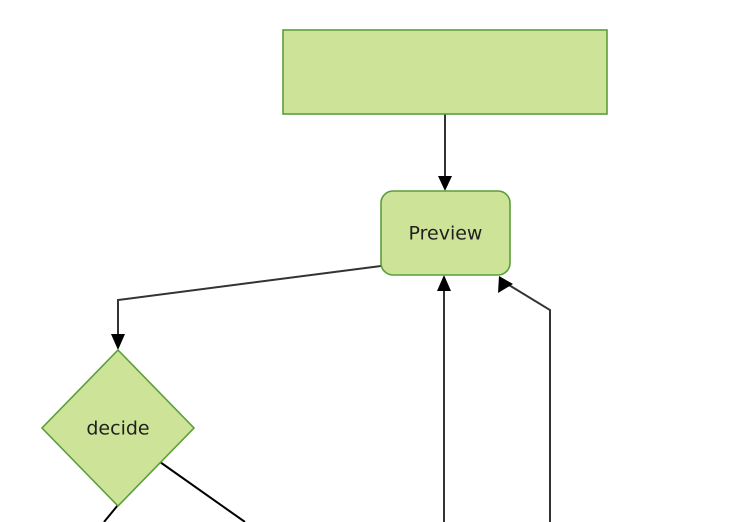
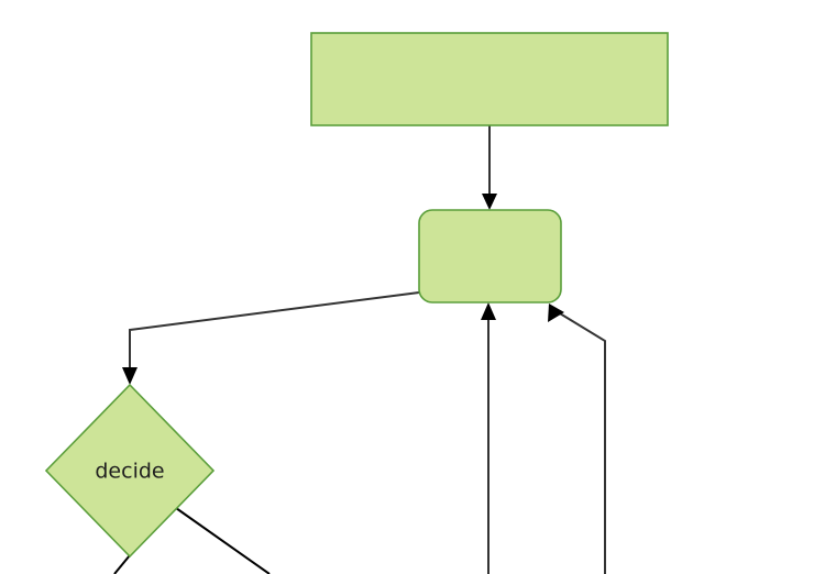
- Preview
  decide
